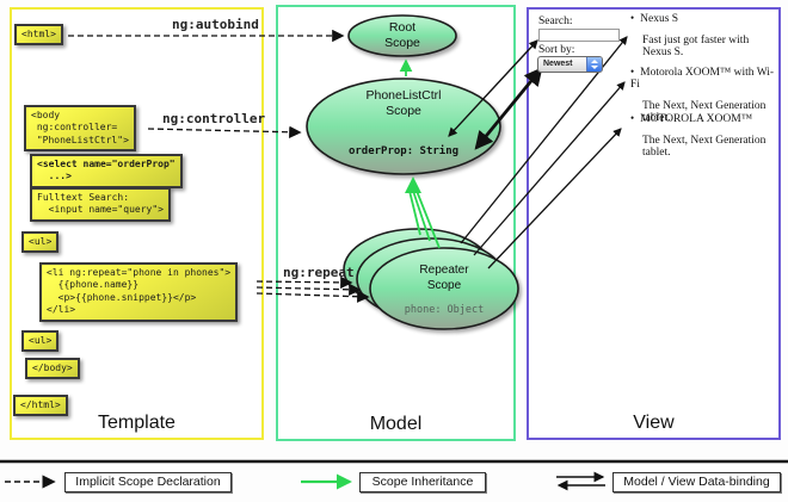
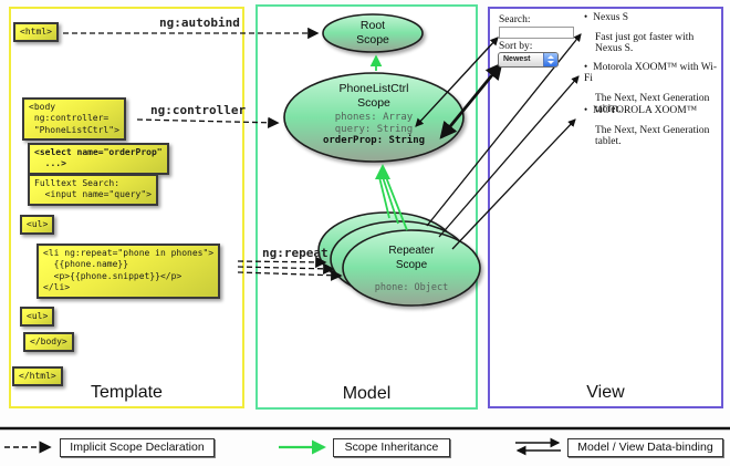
  Template
  Model
  View
  <html>
  <body
  ng:controller=
  "PhoneListCtrl">
  <select name="orderProp"
  ...>
  Fulltext Search:
  <input name="query">
  <ul>
  <li ng:repeat="phone in phones">
  {{phone.name}}
  <p>{{phone.snippet}}</p>
  </li>
  <ul>
  </body>
  </html>
  ng:autobind
  ng:controller
  ng:repeat
  Root
  Scope
  PhoneListCtrl
  Scope
+ phones: Array
+ query: String
  orderProp: String
  Repeater
  Scope
  phone: Object
  Search:
  Sort by:
  • Nexus S
  Fast just got faster with Nexus S.
  • Motorola XOOM™ with Wi-Fi
  The Next, Next Generation tablet.
  • MOTOROLA XOOM™
  The Next, Next Generation tablet.
  Implicit Scope Declaration
  Scope Inheritance
  Model / View Data-binding
